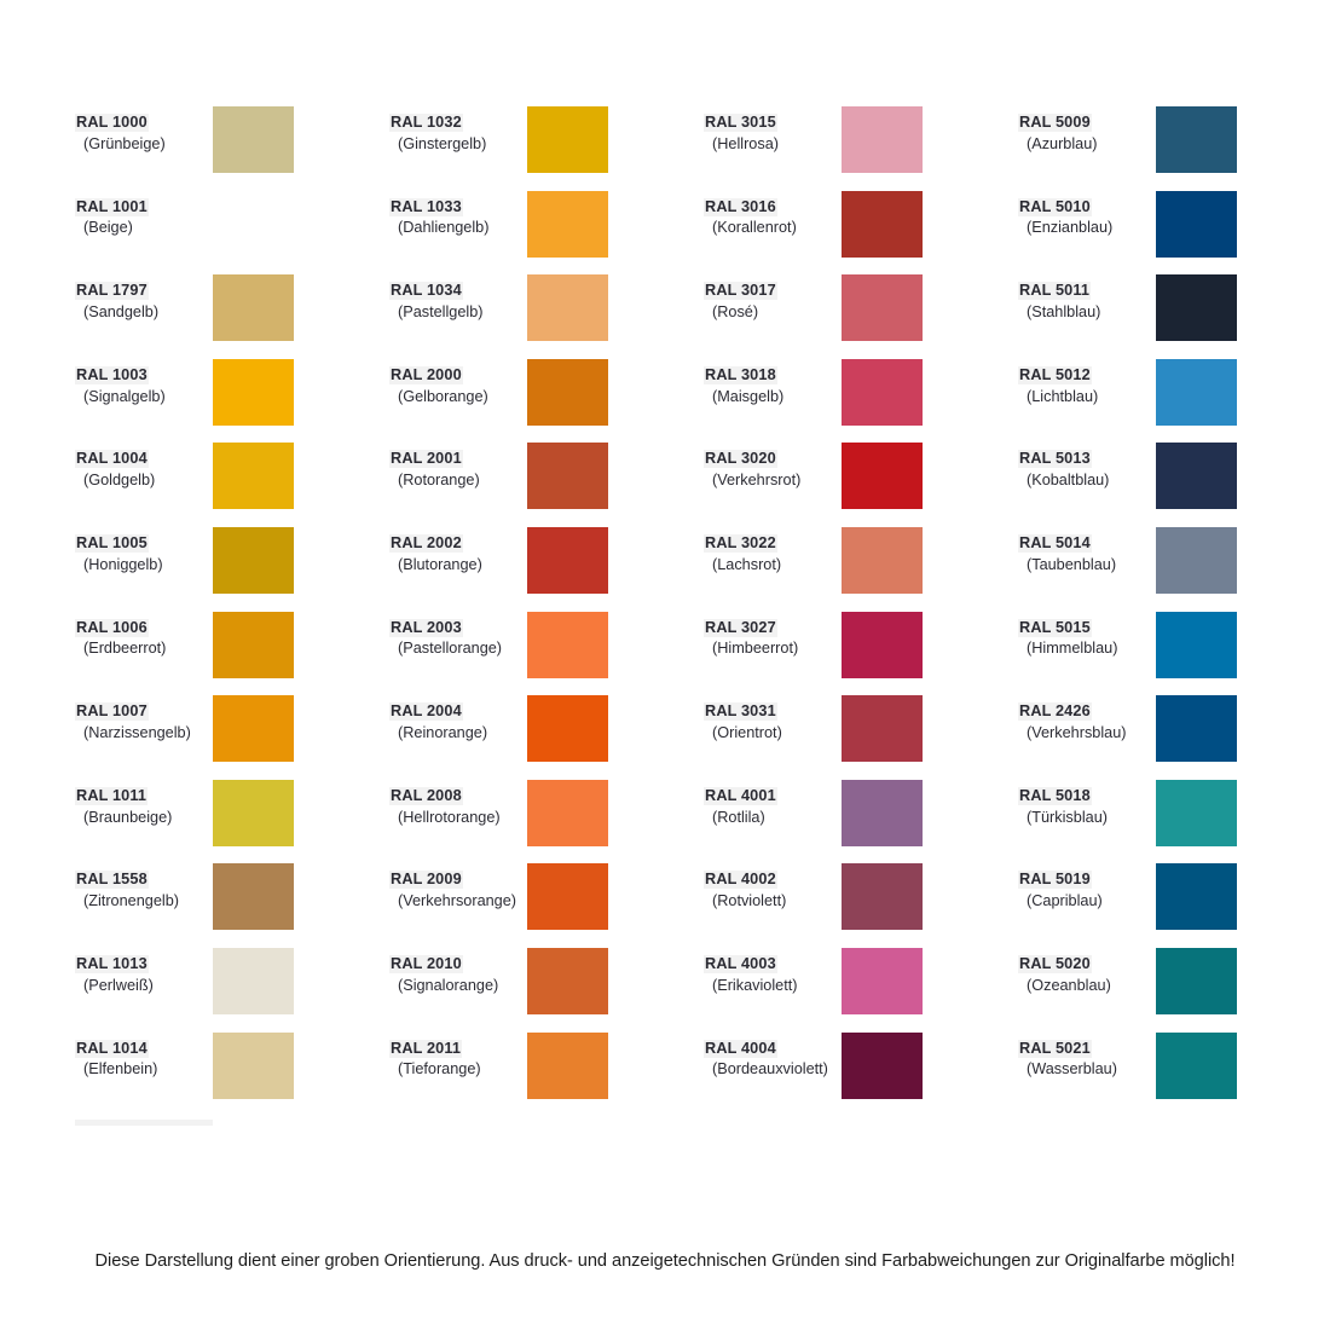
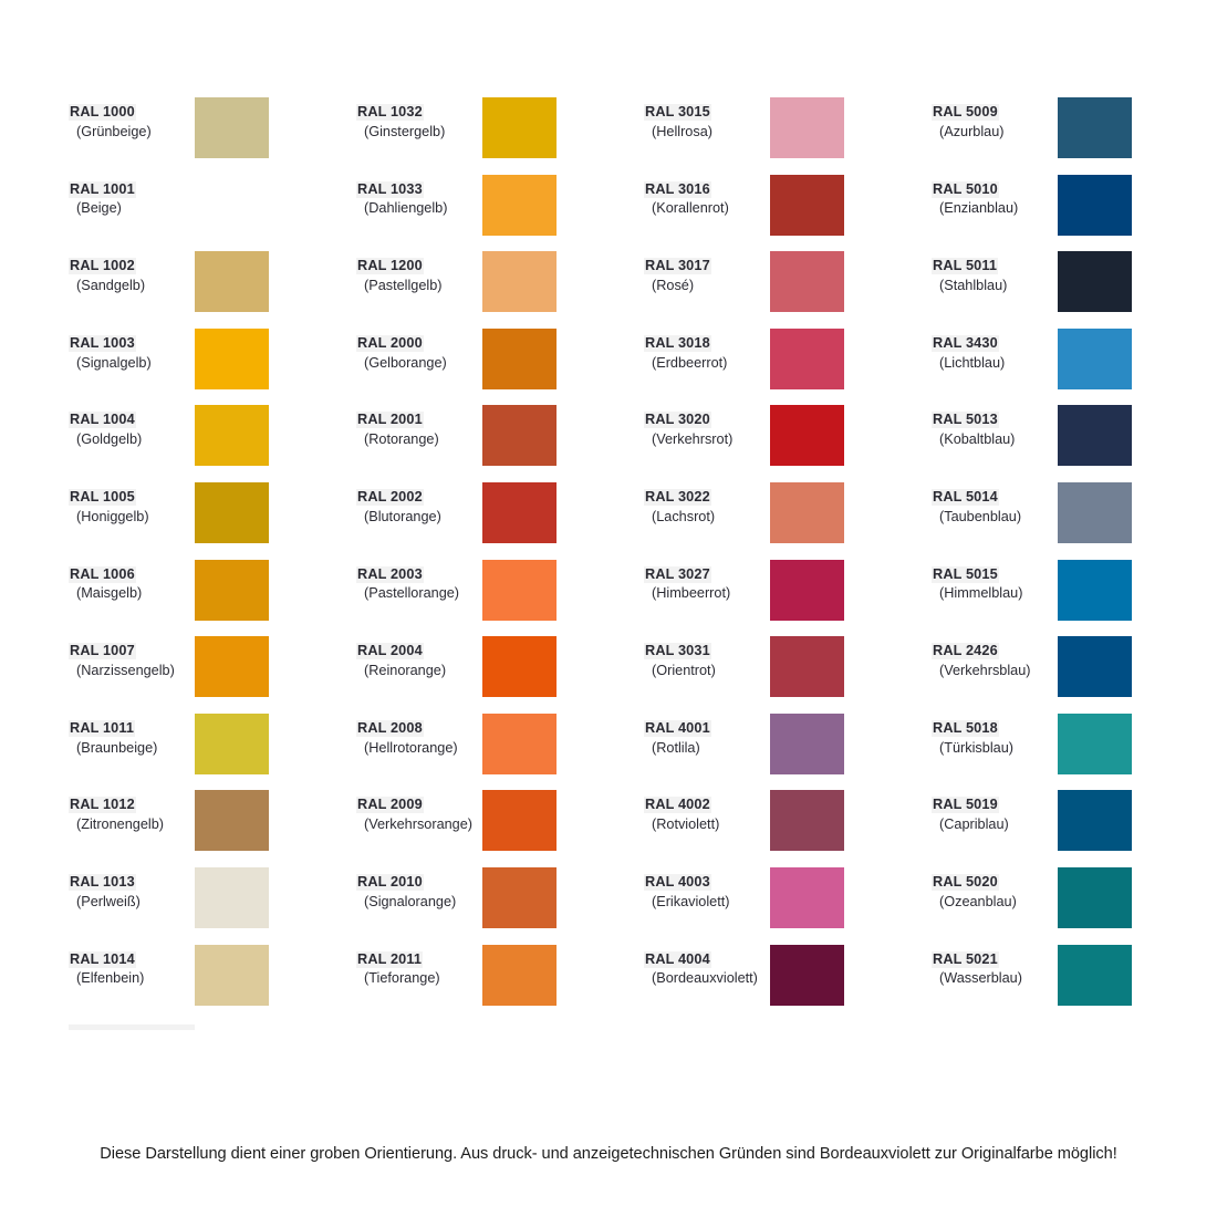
  RAL 1000
  (Grünbeige)
  RAL 1001
  (Beige)
- RAL 1797
+ RAL 1002
  (Sandgelb)
  RAL 1003
  (Signalgelb)
  RAL 1004
  (Goldgelb)
  RAL 1005
  (Honiggelb)
  RAL 1006
- (Erdbeerrot)
+ (Maisgelb)
  RAL 1007
  (Narzissengelb)
  RAL 1011
  (Braunbeige)
- RAL 1558
+ RAL 1012
  (Zitronengelb)
  RAL 1013
  (Perlweiß)
  RAL 1014
  (Elfenbein)
  RAL 1032
  (Ginstergelb)
  RAL 1033
  (Dahliengelb)
- RAL 1034
+ RAL 1200
  (Pastellgelb)
  RAL 2000
  (Gelborange)
  RAL 2001
  (Rotorange)
  RAL 2002
  (Blutorange)
  RAL 2003
  (Pastellorange)
  RAL 2004
  (Reinorange)
  RAL 2008
  (Hellrotorange)
  RAL 2009
  (Verkehrsorange)
  RAL 2010
  (Signalorange)
  RAL 2011
  (Tieforange)
  RAL 3015
  (Hellrosa)
  RAL 3016
  (Korallenrot)
  RAL 3017
  (Rosé)
  RAL 3018
- (Maisgelb)
+ (Erdbeerrot)
  RAL 3020
  (Verkehrsrot)
  RAL 3022
  (Lachsrot)
  RAL 3027
  (Himbeerrot)
  RAL 3031
  (Orientrot)
  RAL 4001
  (Rotlila)
  RAL 4002
  (Rotviolett)
  RAL 4003
  (Erikaviolett)
  RAL 4004
  (Bordeauxviolett)
  RAL 5009
  (Azurblau)
  RAL 5010
  (Enzianblau)
  RAL 5011
  (Stahlblau)
- RAL 5012
+ RAL 3430
  (Lichtblau)
  RAL 5013
  (Kobaltblau)
  RAL 5014
  (Taubenblau)
  RAL 5015
  (Himmelblau)
  RAL 2426
  (Verkehrsblau)
  RAL 5018
  (Türkisblau)
  RAL 5019
  (Capriblau)
  RAL 5020
  (Ozeanblau)
  RAL 5021
  (Wasserblau)
- Diese Darstellung dient einer groben Orientierung. Aus druck- und anzeigetechnischen Gründen sind Farbabweichungen zur Originalfarbe möglich!
+ Diese Darstellung dient einer groben Orientierung. Aus druck- und anzeigetechnischen Gründen sind Bordeauxviolett zur Originalfarbe möglich!
